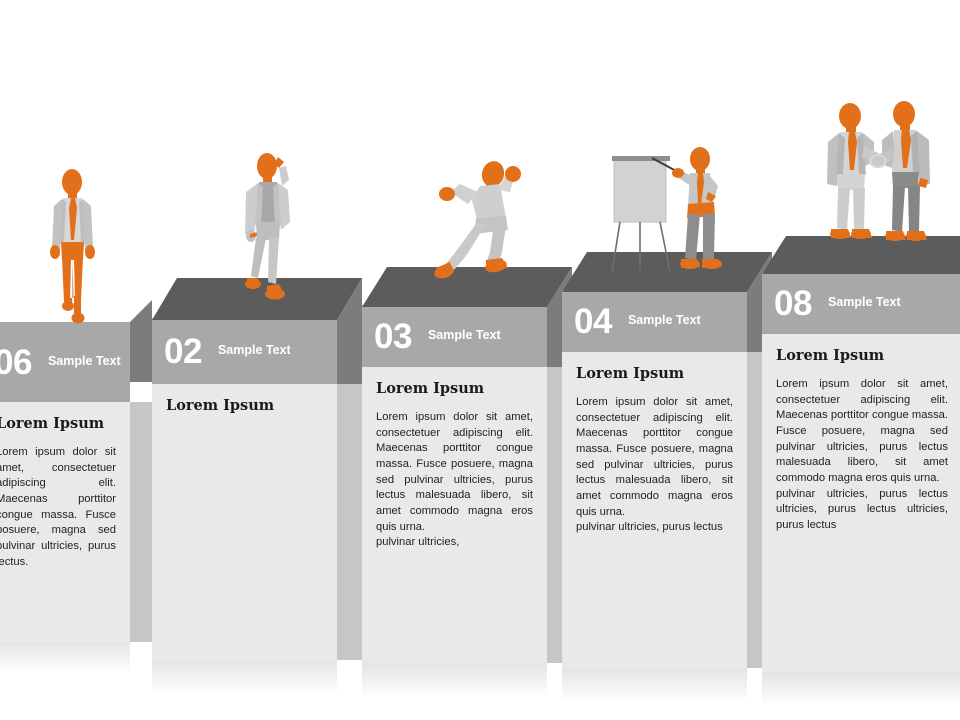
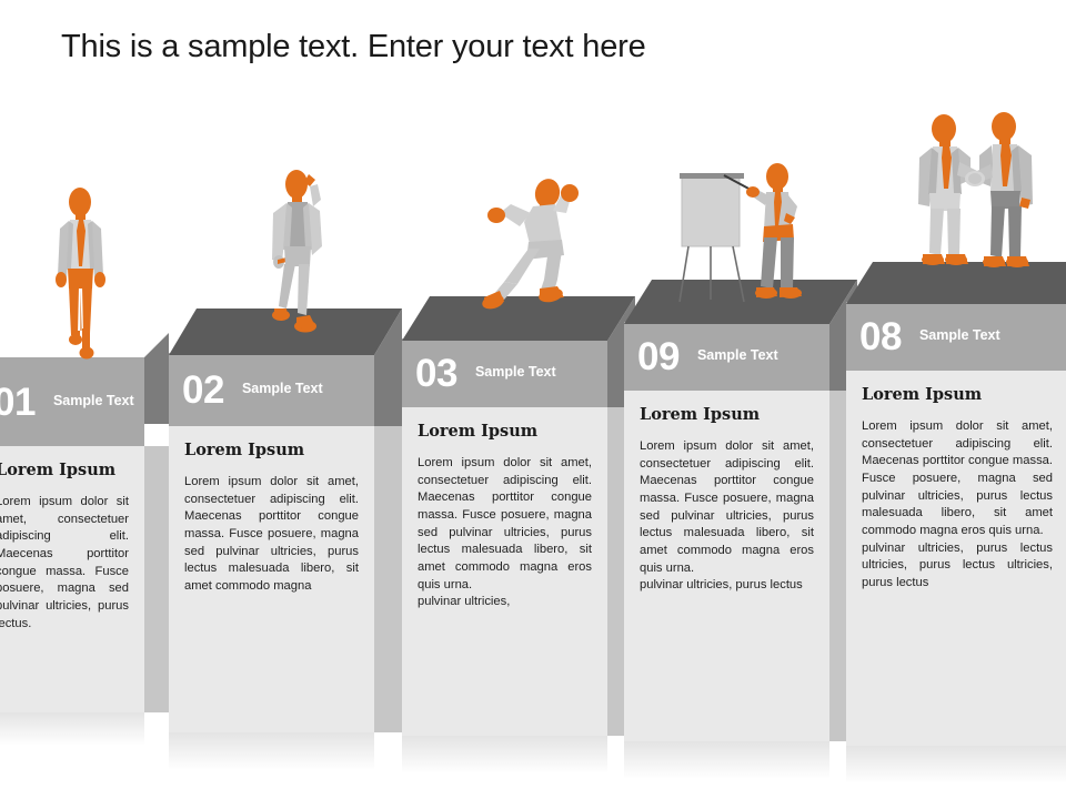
+ This is a sample text. Enter your text here
- 06
+ 01
  Sample Text
  Lorem Ipsum
  orem ipsum dolor sit met, consectetuer dipiscing elit. Maecenas porttitor ongue massa. Fusce osuere, magna sed ulvinar ultricies, purus ectus.
  02
  Sample Text
  Lorem Ipsum
+ Lorem ipsum dolor sit amet, consectetuer adipiscing elit. Maecenas porttitor congue massa. Fusce posuere, magna sed pulvinar ultricies, purus lectus malesuada libero, sit amet commodo magna
  03
  Sample Text
  Lorem Ipsum
  Lorem ipsum dolor sit amet, consectetuer adipiscing elit. Maecenas porttitor congue massa. Fusce posuere, magna sed pulvinar ultricies, purus lectus malesuada libero, sit amet commodo magna eros quis urna.
  pulvinar ultricies,
- 04
+ 09
  Sample Text
  Lorem Ipsum
  Lorem ipsum dolor sit amet, consectetuer adipiscing elit. Maecenas porttitor congue massa. Fusce posuere, magna sed pulvinar ultricies, purus lectus malesuada libero, sit amet commodo magna eros quis urna.
  pulvinar ultricies, purus lectus
  08
  Sample Text
  Lorem Ipsum
  Lorem ipsum dolor sit amet, consectetuer adipiscing elit. Maecenas porttitor congue massa. Fusce posuere, magna sed pulvinar ultricies, purus lectus malesuada libero, sit amet commodo magna eros quis urna.
  pulvinar ultricies, purus lectus ultricies, purus lectus ultricies, purus lectus
